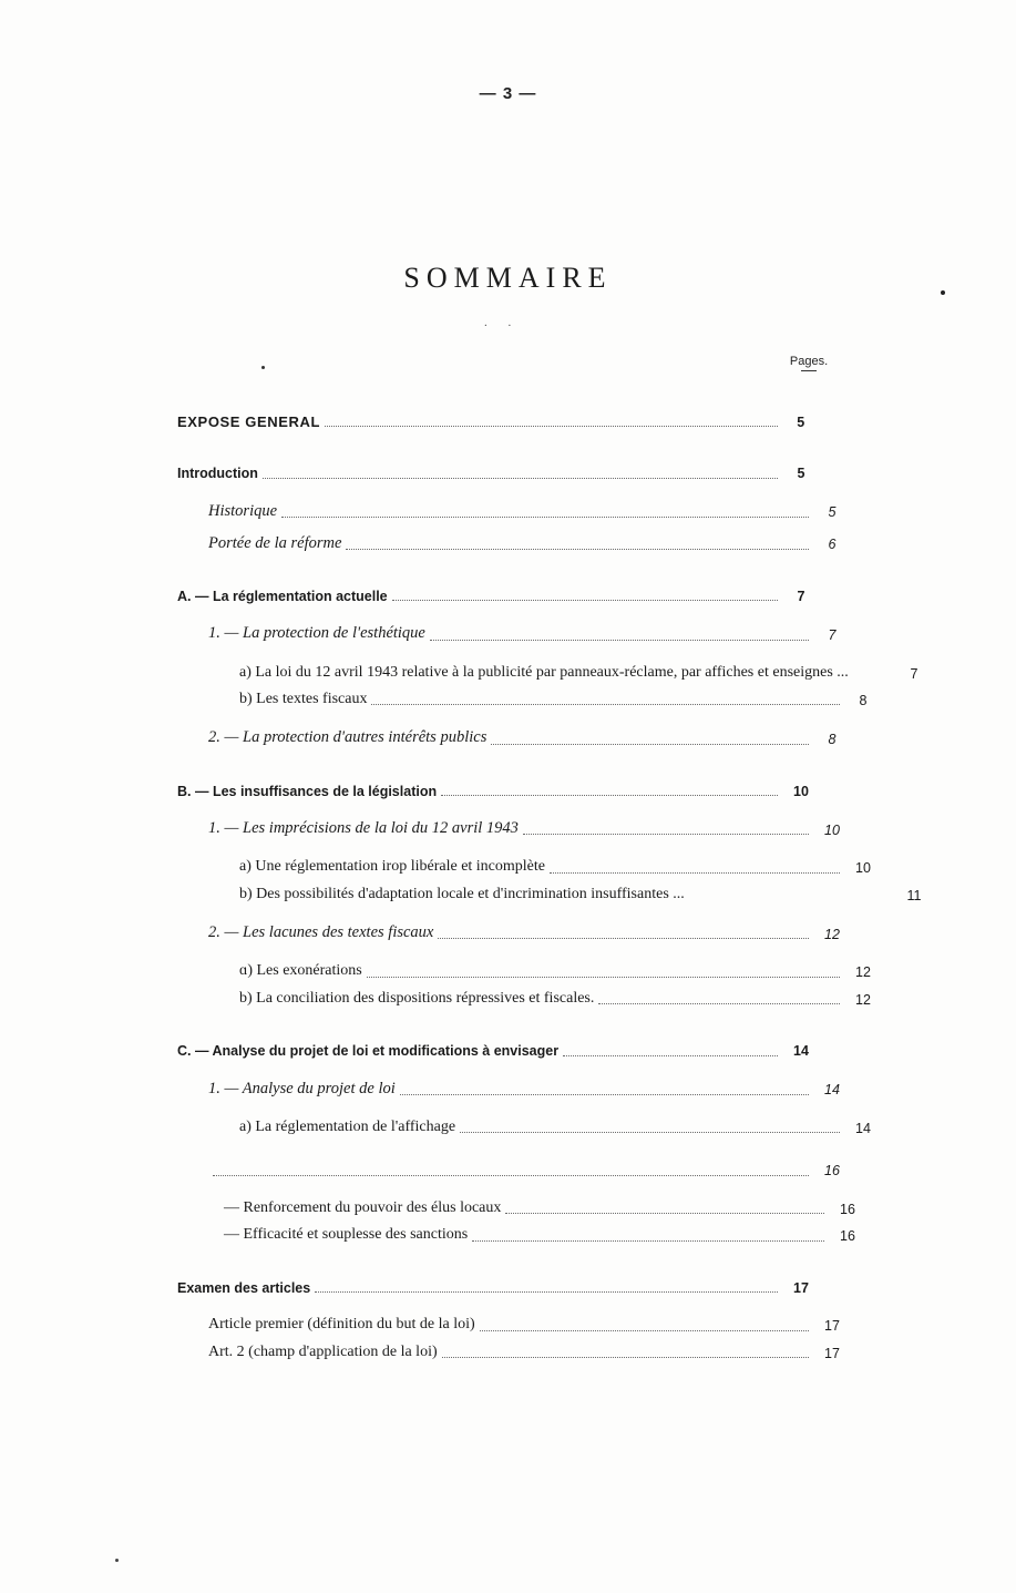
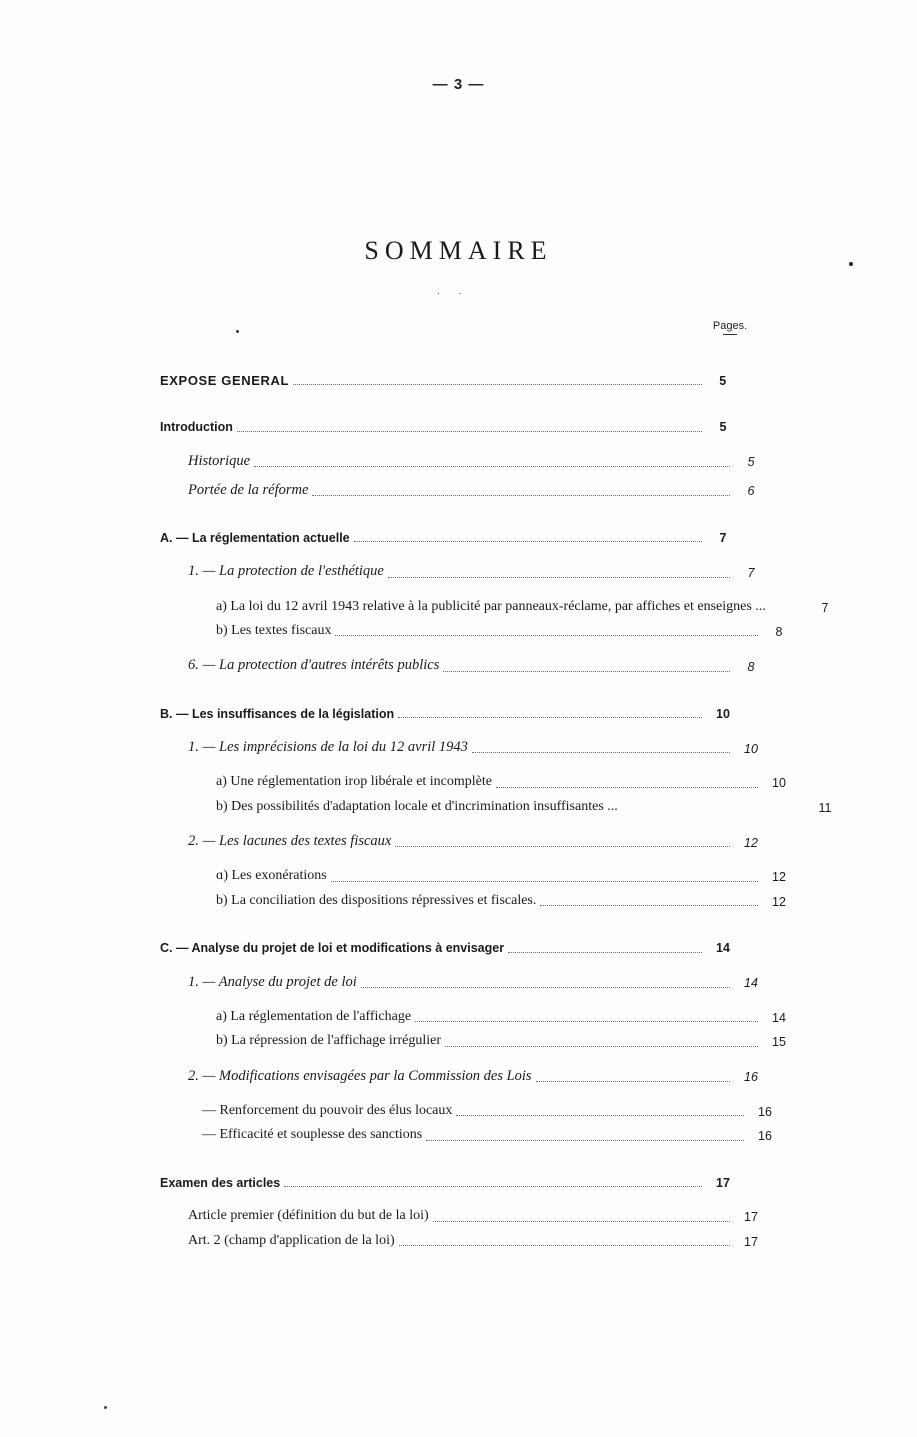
  — 3 —
  SOMMAIRE
  . .
  Pages.
  EXPOSE GENERAL
  5
  Introduction
  5
  Historique
  5
  Portée de la réforme
  6
  A. — La réglementation actuelle
  7
  1. — La protection de l'esthétique
  7
  a) La loi du 12 avril 1943 relative à la publicité par panneaux-réclame, par affiches et enseignes ...
  7
  b) Les textes fiscaux
  8
- 2. — La protection d'autres intérêts publics
+ 6. — La protection d'autres intérêts publics
  8
  B. — Les insuffisances de la législation
  10
  1. — Les imprécisions de la loi du 12 avril 1943
  10
  a) Une réglementation irop libérale et incomplète
  10
  b) Des possibilités d'adaptation locale et d'incrimination insuffisantes ...
  11
  2. — Les lacunes des textes fiscaux
  12
  ɑ) Les exonérations
  12
  b) La conciliation des dispositions répressives et fiscales.
  12
  C. — Analyse du projet de loi et modifications à envisager
  14
  1. — Analyse du projet de loi
  14
  a) La réglementation de l'affichage
  14
+ b) La répression de l'affichage irrégulier
+ 15
+ 2. — Modifications envisagées par la Commission des Lois
  16
  — Renforcement du pouvoir des élus locaux
  16
  — Efficacité et souplesse des sanctions
  16
  Examen des articles
  17
  Article premier (définition du but de la loi)
  17
  Art. 2 (champ d'application de la loi)
  17
